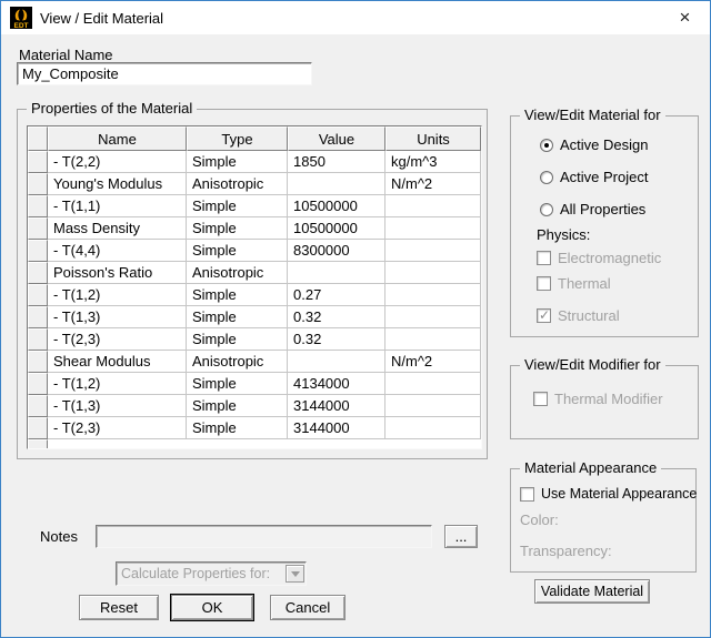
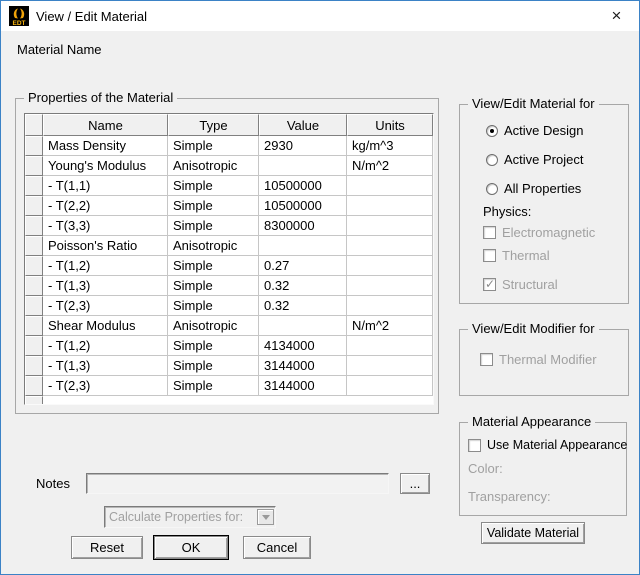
  View / Edit Material
  ×
  Material Name
- My_Composite
  Properties of the Material
  Name
  Type
  Value
  Units
- - T(2,2)
+ Mass Density
  Simple
- 1850
+ 2930
  kg/m^3
  Young's Modulus
  Anisotropic
  N/m^2
  - T(1,1)
  Simple
  10500000
- Mass Density
+ - T(2,2)
  Simple
  10500000
- - T(4,4)
+ - T(3,3)
  Simple
  8300000
  Poisson's Ratio
  Anisotropic
  - T(1,2)
  Simple
  0.27
  - T(1,3)
  Simple
  0.32
  - T(2,3)
  Simple
  0.32
  Shear Modulus
  Anisotropic
  N/m^2
  - T(1,2)
  Simple
  4134000
  - T(1,3)
  Simple
  3144000
  - T(2,3)
  Simple
  3144000
  View/Edit Material for
  Active Design
  Active Project
  All Properties
  Physics:
  Electromagnetic
  Thermal
  Structural
  View/Edit Modifier for
  Thermal Modifier
  Material Appearance
  Use Material Appearance
  Color:
  Transparency:
  Notes
  ...
  Calculate Properties for:
  Reset
  OK
  Cancel
  Validate Material
